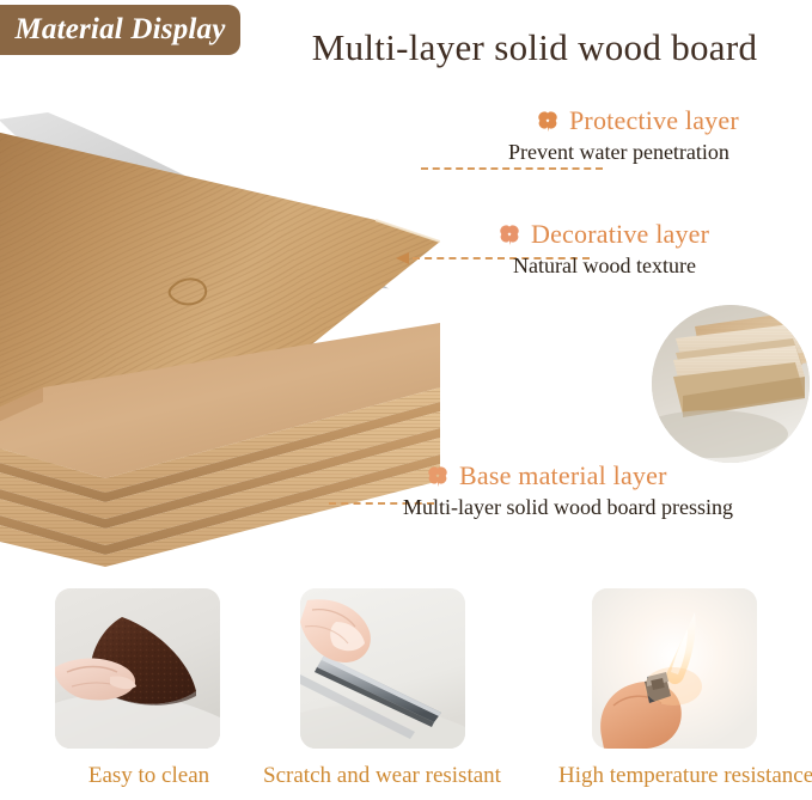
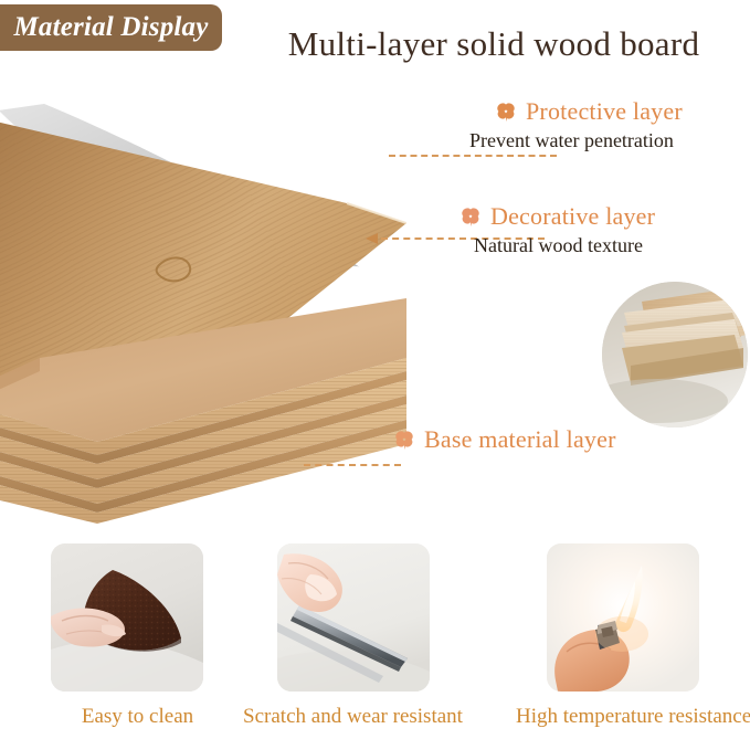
  Material Display
  Multi-layer solid wood board
  Protective layer
  Prevent water penetration
  Decorative layer
  Natural wood texture
  Base material layer
- Multi-layer solid wood board pressing
  Easy to clean
  Scratch and wear resistant
  High temperature resistance
